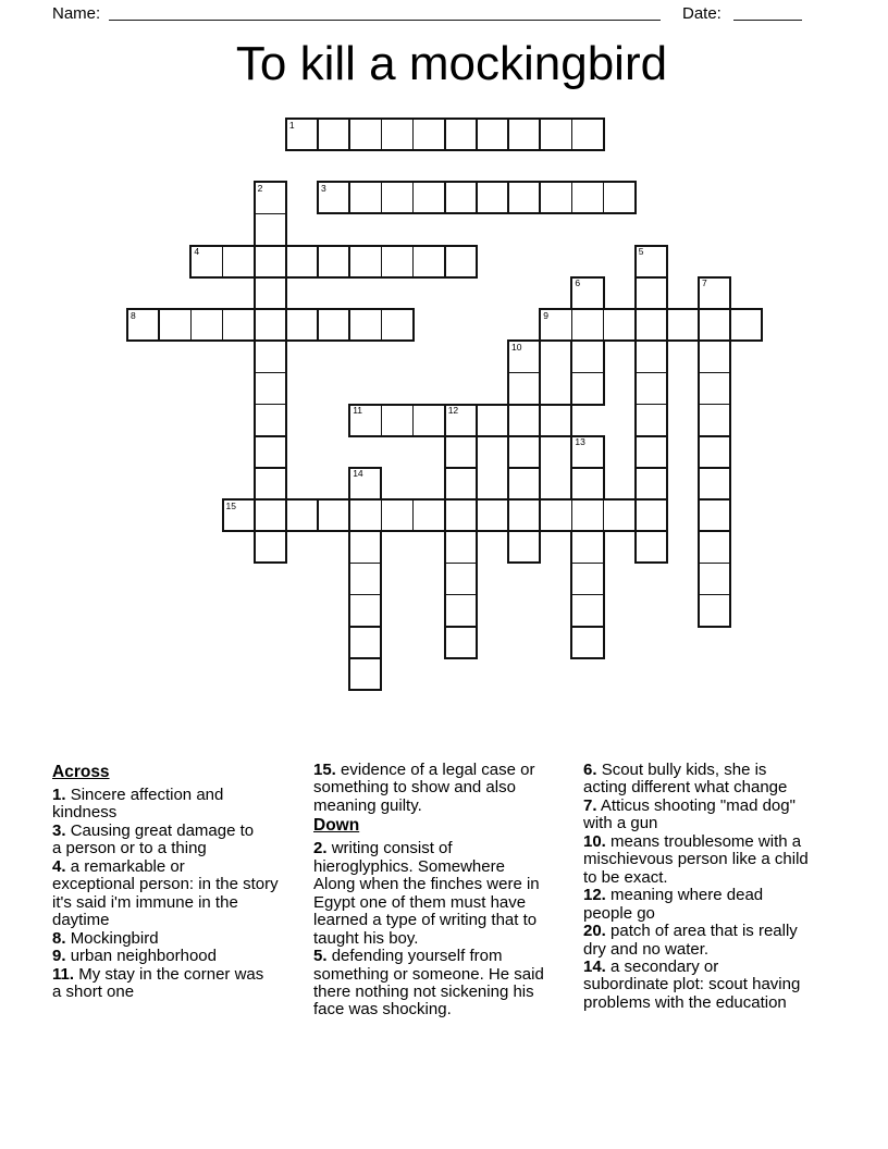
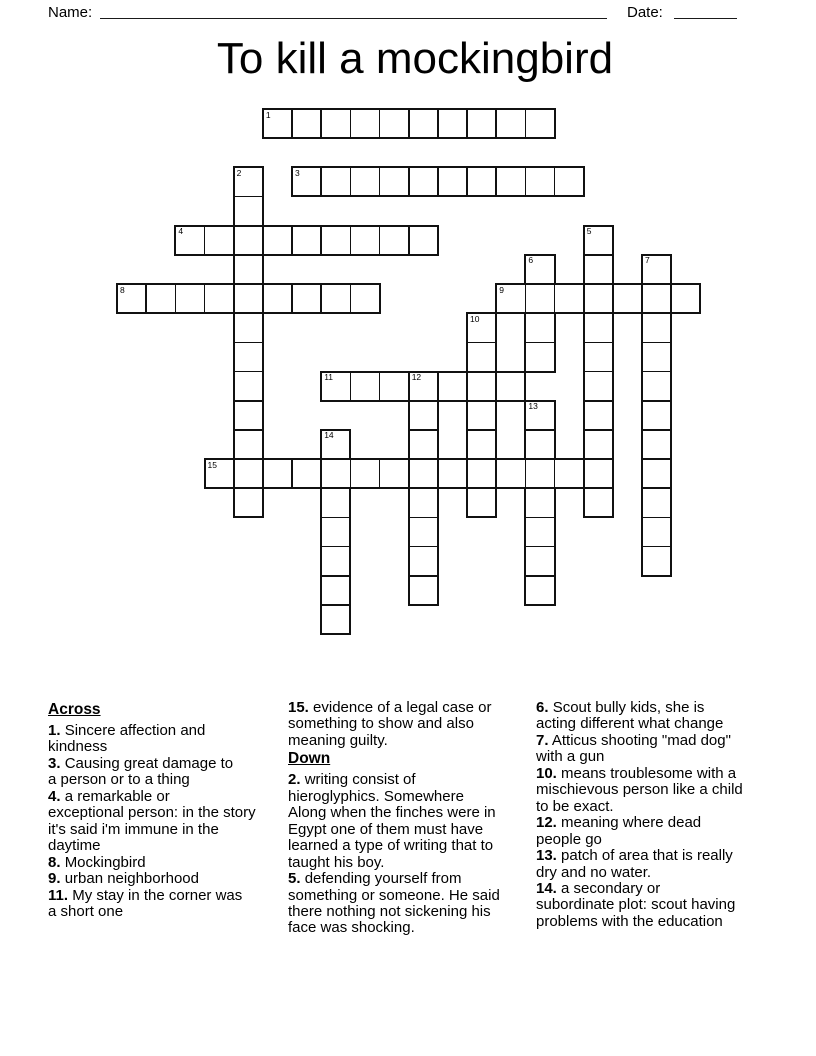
  Name:
  Date:
  To kill a mockingbird
  1
  2
  3
  4
  5
  6
  7
  8
  9
  10
  11
  12
  13
  14
  15
  Across
  1. Sincere affection and
  kindness
  3. Causing great damage to
  a person or to a thing
  4. a remarkable or
  exceptional person: in the story
  it's said i'm immune in the
  daytime
  8. Mockingbird
  9. urban neighborhood
  11. My stay in the corner was
  a short one
  15. evidence of a legal case or
  something to show and also
  meaning guilty.
  Down
  2. writing consist of
  hieroglyphics. Somewhere
  Along when the finches were in
  Egypt one of them must have
  learned a type of writing that to
  taught his boy.
  5. defending yourself from
  something or someone. He said
  there nothing not sickening his
  face was shocking.
  6. Scout bully kids, she is
  acting different what change
  7. Atticus shooting "mad dog"
  with a gun
  10. means troublesome with a
  mischievous person like a child
  to be exact.
  12. meaning where dead
  people go
- 20. patch of area that is really
+ 13. patch of area that is really
  dry and no water.
  14. a secondary or
  subordinate plot: scout having
  problems with the education
